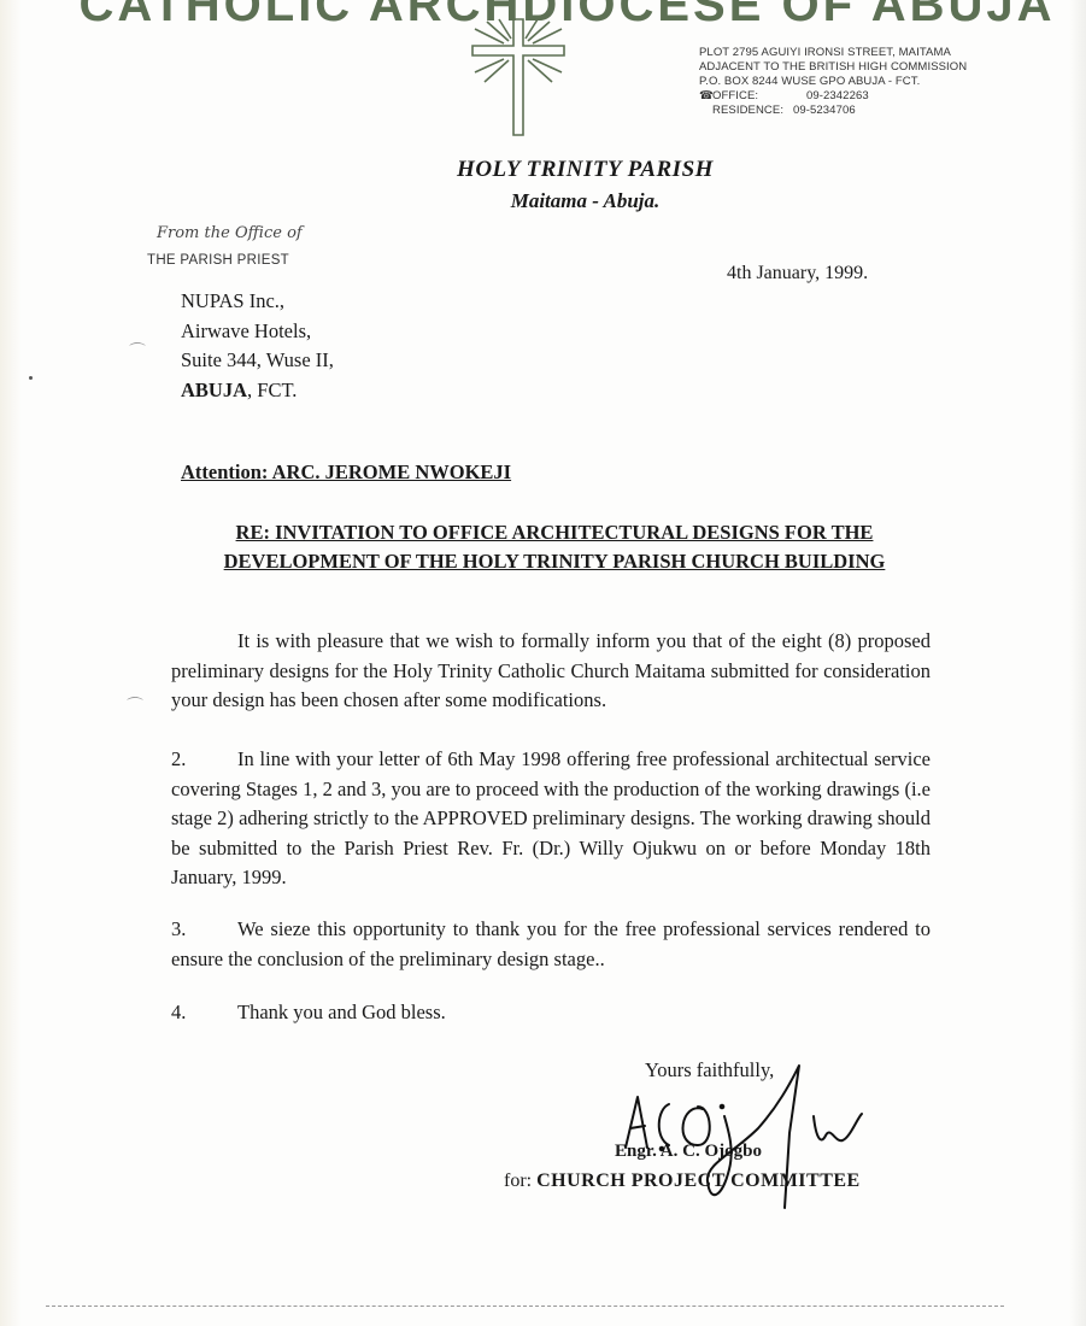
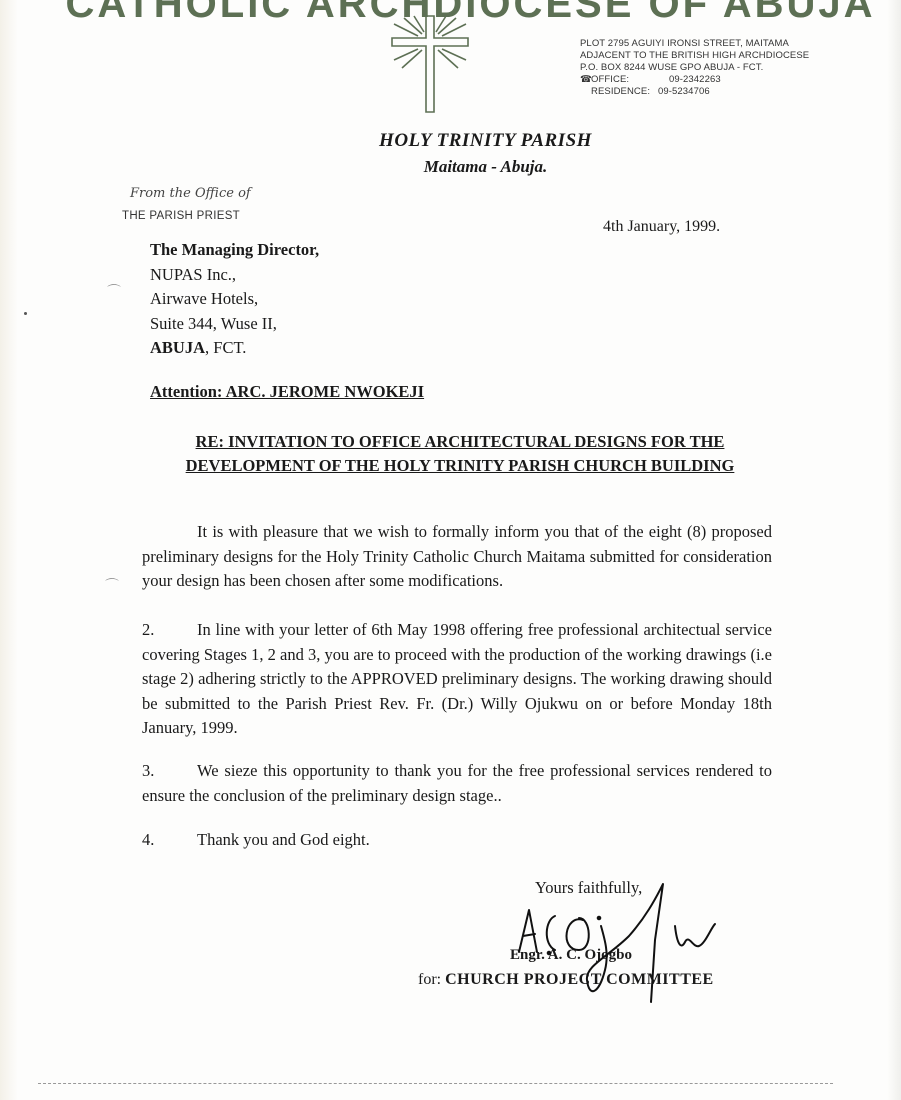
  CATHOLIC ARCHDIOCESE OF ABUJA
  PLOT 2795 AGUIYI IRONSI STREET, MAITAMA
- ADJACENT TO THE BRITISH HIGH COMMISSION
+ ADJACENT TO THE BRITISH HIGH ARCHDIOCESE
  P.O. BOX 8244 WUSE GPO ABUJA - FCT.
  ☎
  OFFICE:
  09-2342263
  RESIDENCE:
  09-5234706
  HOLY TRINITY PARISH
  Maitama - Abuja.
  From the Office of
  THE PARISH PRIEST
  4th January, 1999.
+ The Managing Director,
  NUPAS Inc.,
  Airwave Hotels,
  Suite 344, Wuse II,
  ABUJA, FCT.
  Attention: ARC. JEROME NWOKEJI
  RE: INVITATION TO OFFICE ARCHITECTURAL DESIGNS FOR THE DEVELOPMENT OF THE HOLY TRINITY PARISH CHURCH BUILDING
  It is with pleasure that we wish to formally inform you that of the eight (8) proposed preliminary designs for the Holy Trinity Catholic Church Maitama submitted for consideration your design has been chosen after some modifications.
  2. In line with your letter of 6th May 1998 offering free professional architectual service covering Stages 1, 2 and 3, you are to proceed with the production of the working drawings (i.e stage 2) adhering strictly to the APPROVED preliminary designs. The working drawing should be submitted to the Parish Priest Rev. Fr. (Dr.) Willy Ojukwu on or before Monday 18th January, 1999.
  3. We sieze this opportunity to thank you for the free professional services rendered to ensure the conclusion of the preliminary design stage..
- 4. Thank you and God bless.
+ 4. Thank you and God eight.
  Yours faithfully,
  Engr. A. C. Ojgbo
  for: CHURCH PROJECT COMMITTEE
  ⌒
  ⌒
